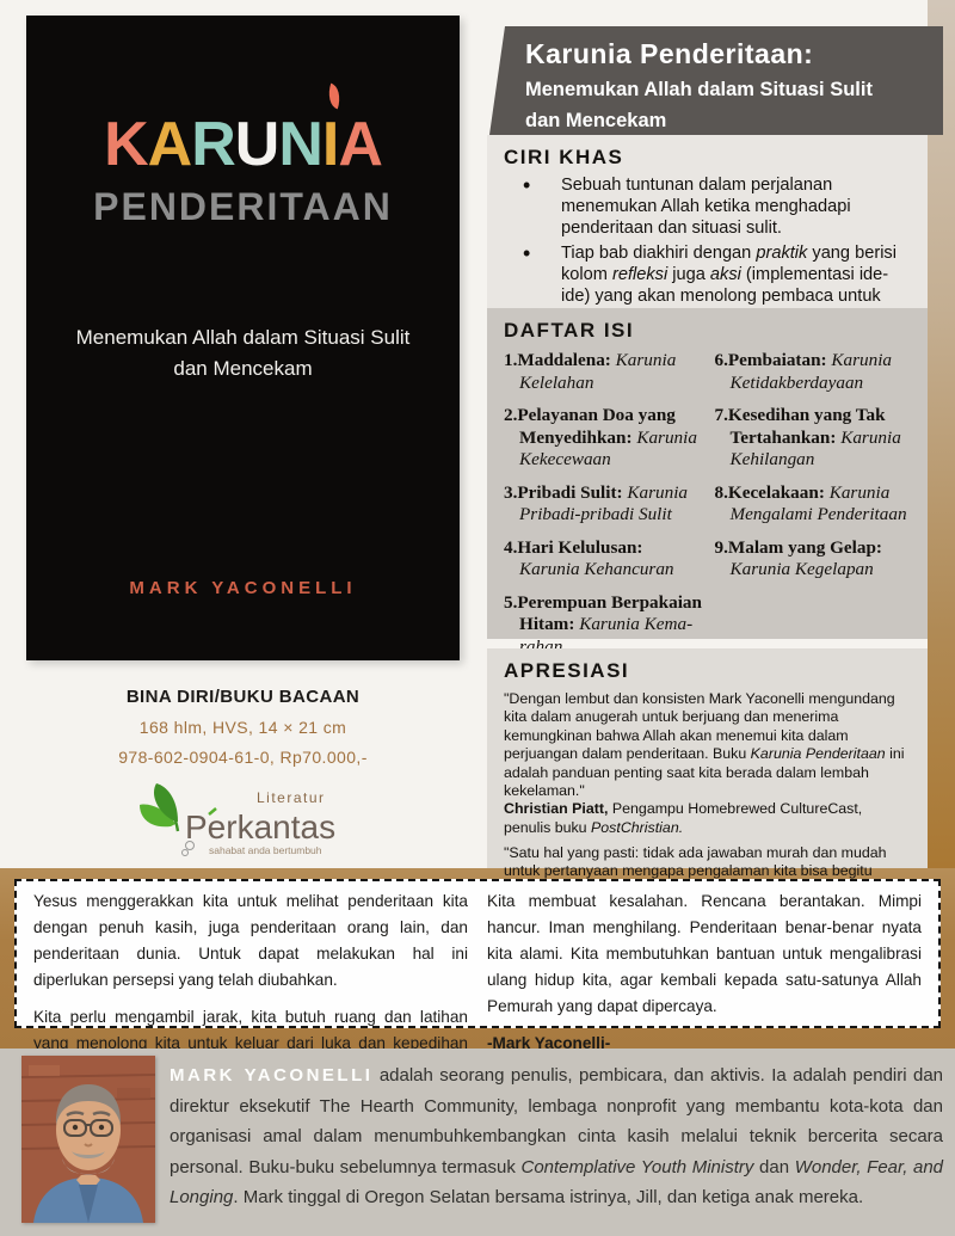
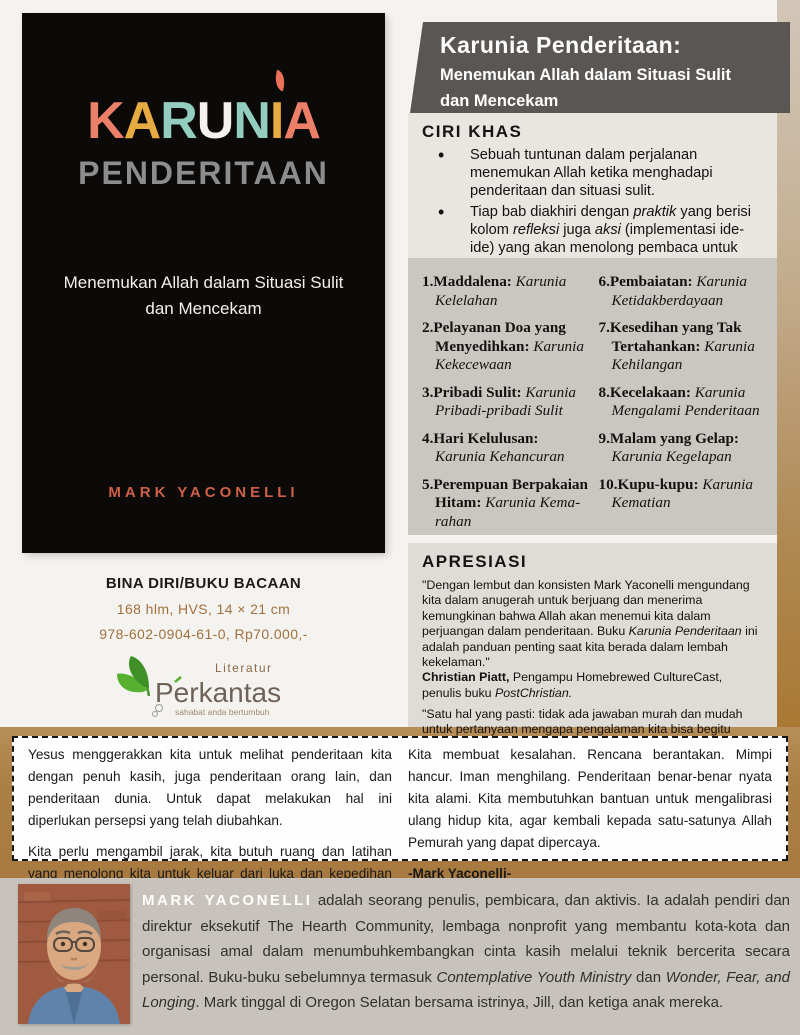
  Karunia Penderitaan:
  Menemukan Allah dalam Situasi Sulit
  dan Mencekam
  KARUNIA
  PENDERITAAN
  Menemukan Allah dalam Situasi Sulit
  dan Mencekam
  MARK YACONELLI
  BINA DIRI/BUKU BACAAN
  168 hlm, HVS, 14 × 21 cm
  978-602-0904-61-0, Rp70.000,-
  Literatur
  Perkantas
  sahabat anda bertumbuh
  CIRI KHAS
  Sebuah tuntunan dalam perjalanan menemukan Allah ketika menghadapi penderitaan dan situasi sulit.
  Tiap bab diakhiri dengan praktik yang berisi kolom refleksi juga aksi (implementasi ide-ide) yang akan menolong pembaca untuk
- DAFTAR ISI
  1.Maddalena: Karunia Kelelahan
  2.Pelayanan Doa yang Menyedihkan: Karunia Kekecewaan
  3.Pribadi Sulit: Karunia Pribadi-pribadi Sulit
  4.Hari Kelulusan: Karunia Kehancuran
  5.Perempuan Berpakaian Hitam: Karunia Kema-rahan
  6.Pembaiatan: Karunia Ketidakberdayaan
  7.Kesedihan yang Tak Tertahankan: Karunia Kehilangan
  8.Kecelakaan: Karunia Mengalami Penderitaan
  9.Malam yang Gelap: Karunia Kegelapan
+ 10.Kupu-kupu: Karunia Kematian
  APRESIASI
  "Dengan lembut dan konsisten Mark Yaconelli mengundang kita dalam anugerah untuk berjuang dan menerima kemungkinan bahwa Allah akan menemui kita dalam perjuangan dalam penderitaan. Buku Karunia Penderitaan ini adalah panduan penting saat kita berada dalam lembah kekelaman."
  Christian Piatt, Pengampu Homebrewed CultureCast, penulis buku PostChristian.
  Yesus menggerakkan kita untuk melihat penderitaan kita dengan penuh kasih, juga penderitaan orang lain, dan penderitaan dunia. Untuk dapat melakukan hal ini diperlukan persepsi yang telah diubahkan.
  Kita membuat kesalahan. Rencana berantakan. Mimpi hancur. Iman menghilang. Penderitaan benar-benar nyata kita alami. Kita membutuhkan bantuan untuk mengalibrasi ulang hidup kita, agar kembali kepada satu-satunya Allah Pemurah yang dapat dipercaya.
  -Mark Yaconelli-
  MARK YACONELLI adalah seorang penulis, pembicara, dan aktivis. Ia adalah pendiri dan direktur eksekutif The Hearth Community, lembaga nonprofit yang membantu kota-kota dan organisasi amal dalam menumbuhkembangkan cinta kasih melalui teknik bercerita secara personal. Buku-buku sebelumnya termasuk Contemplative Youth Ministry dan Wonder, Fear, and Longing. Mark tinggal di Oregon Selatan bersama istrinya, Jill, dan ketiga anak mereka.
